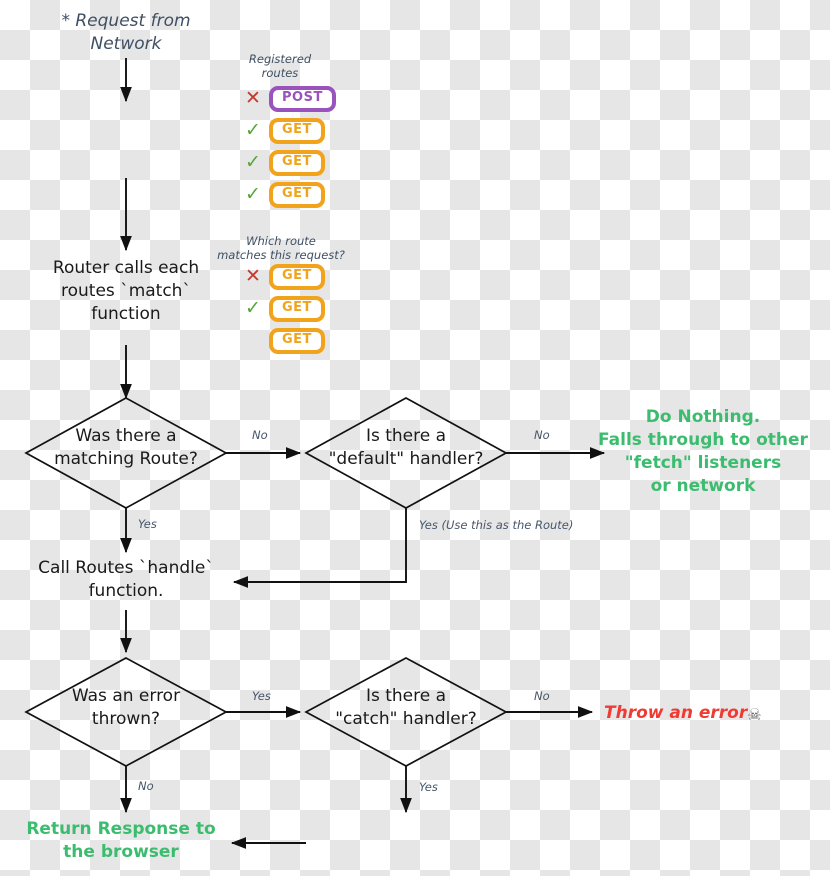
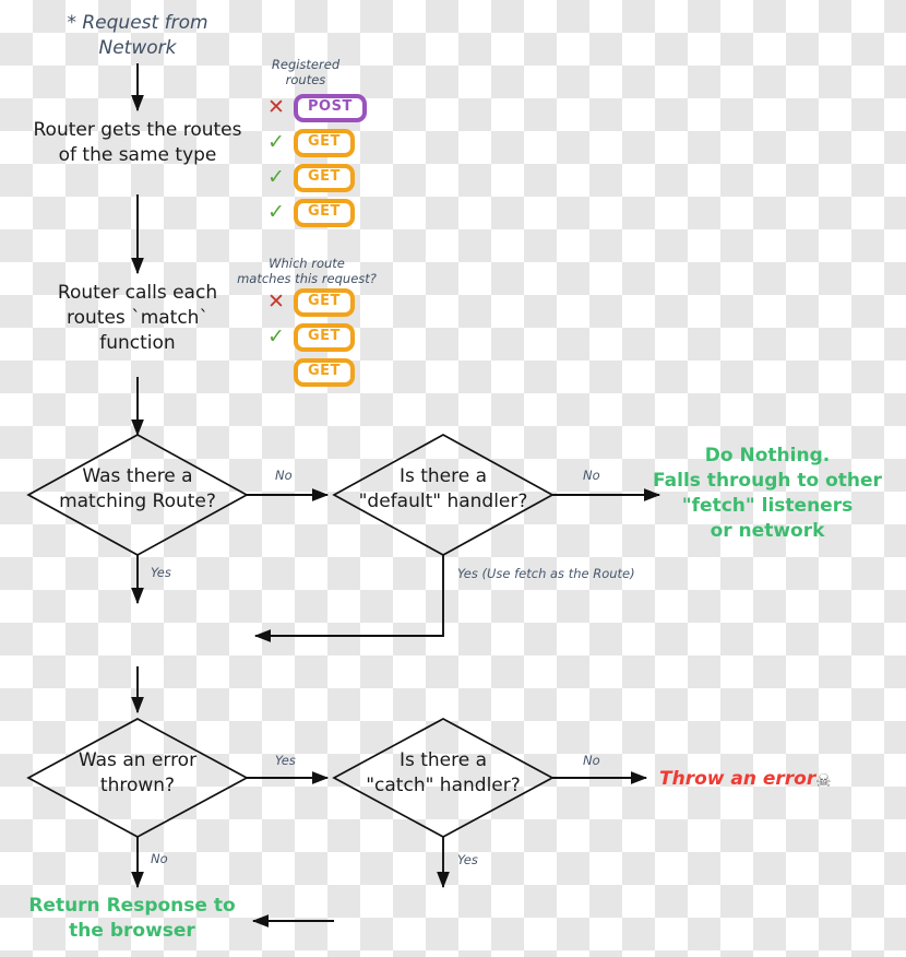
  * Request from
  Network
+ Router gets the routes
+ of the same type
  Router calls each
  routes `match`
  function
  Was there a
  matching Route?
  Is there a
  "default" handler?
  Do Nothing.
  Falls through to other
  "fetch" listeners
  or network
- Call Routes `handle`
- function.
  Was an error
  thrown?
  Is there a
  "catch" handler?
  Throw an error☠
  Return Response to
  the browser
  No
  Yes
  No
- Yes (Use this as the Route)
+ Yes (Use fetch as the Route)
  Yes
  No
  No
  Yes
  Registered
  routes
  ✕
  POST
  ✓
  GET
  ✓
  GET
  ✓
  GET
  Which route
  matches this request?
  ✕
  GET
  ✓
  GET
  GET
